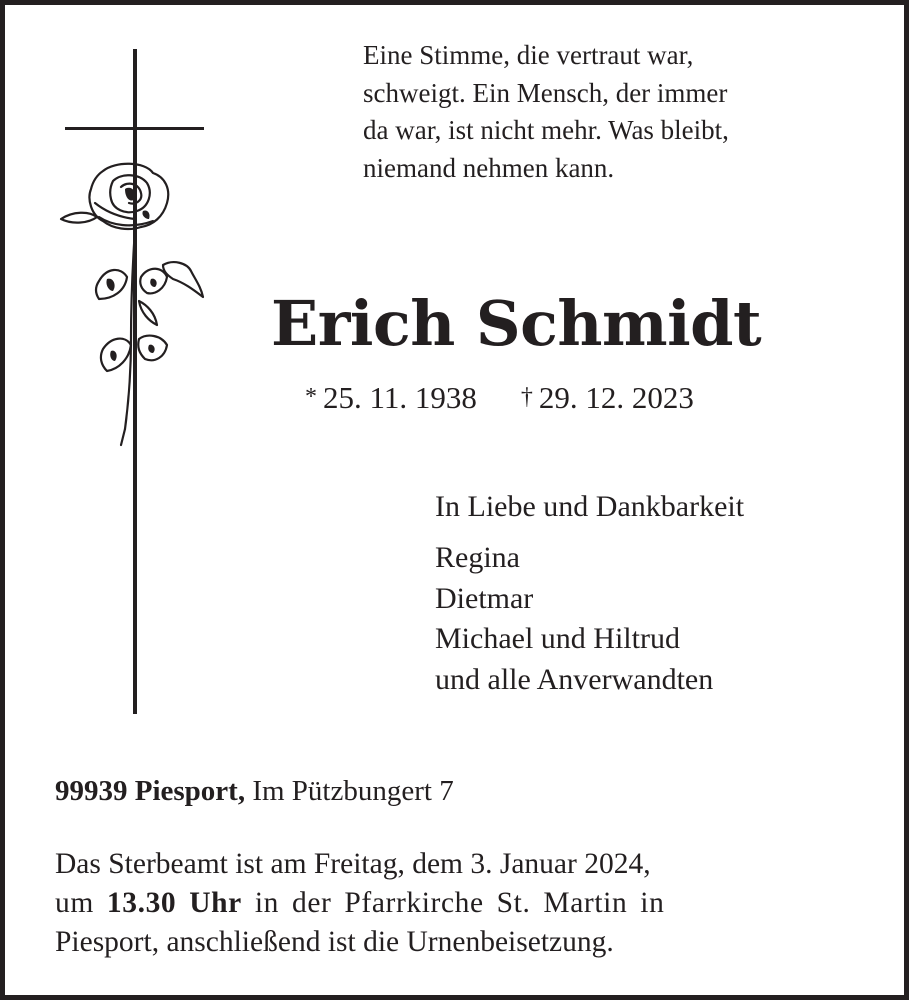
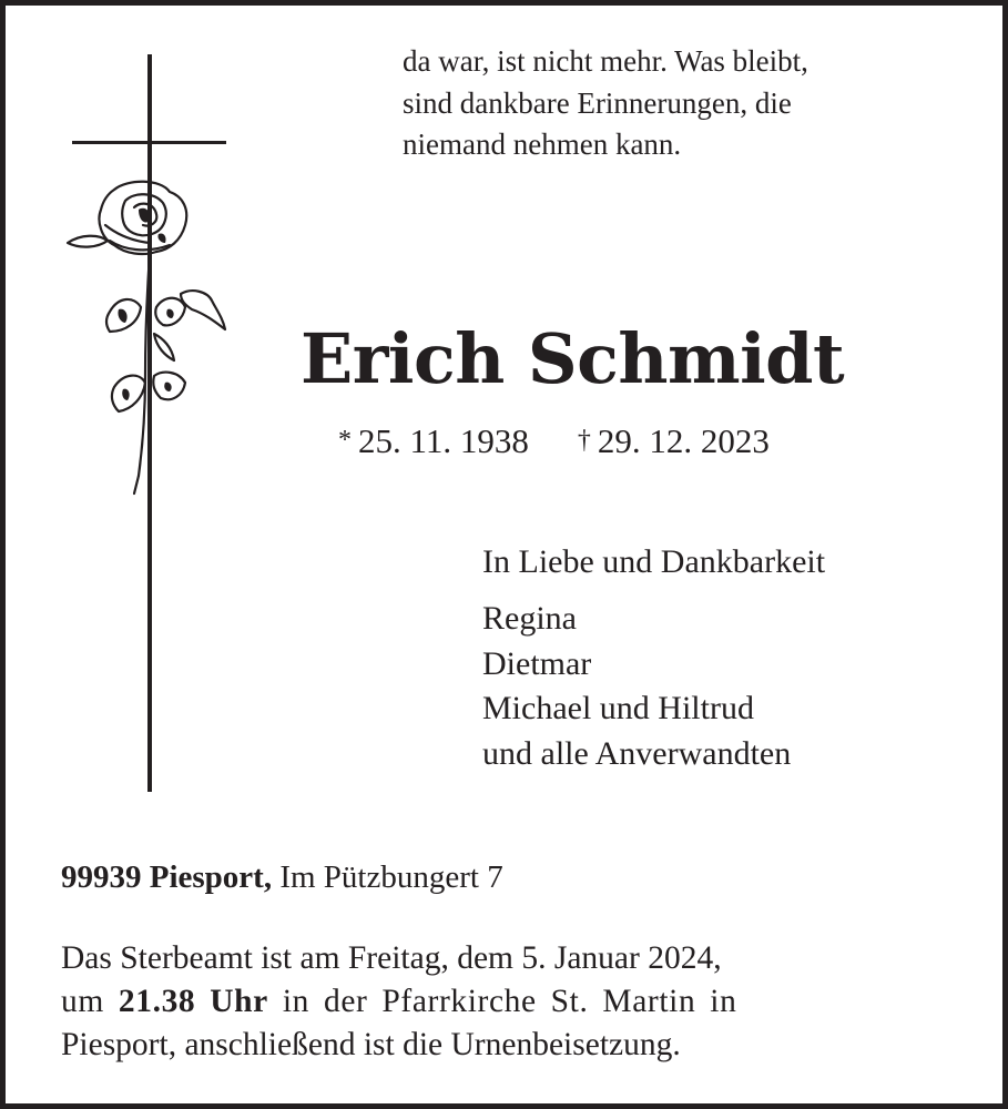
- Eine Stimme, die vertraut war,
- schweigt. Ein Mensch, der immer
  da war, ist nicht mehr. Was bleibt,
+ sind dankbare Erinnerungen, die
  niemand nehmen kann.
  Erich Schmidt
  * 25. 11. 1938 † 29. 12. 2023
  In Liebe und Dankbarkeit
  Regina
  Dietmar
  Michael und Hiltrud
  und alle Anverwandten
  99939 Piesport, Im Pützbungert 7
- Das Sterbeamt ist am Freitag, dem 3. Januar 2024,
+ Das Sterbeamt ist am Freitag, dem 5. Januar 2024,
- um 13.30 Uhr in der Pfarrkirche St. Martin in
+ um 21.38 Uhr in der Pfarrkirche St. Martin in
  Piesport, anschließend ist die Urnenbeisetzung.
